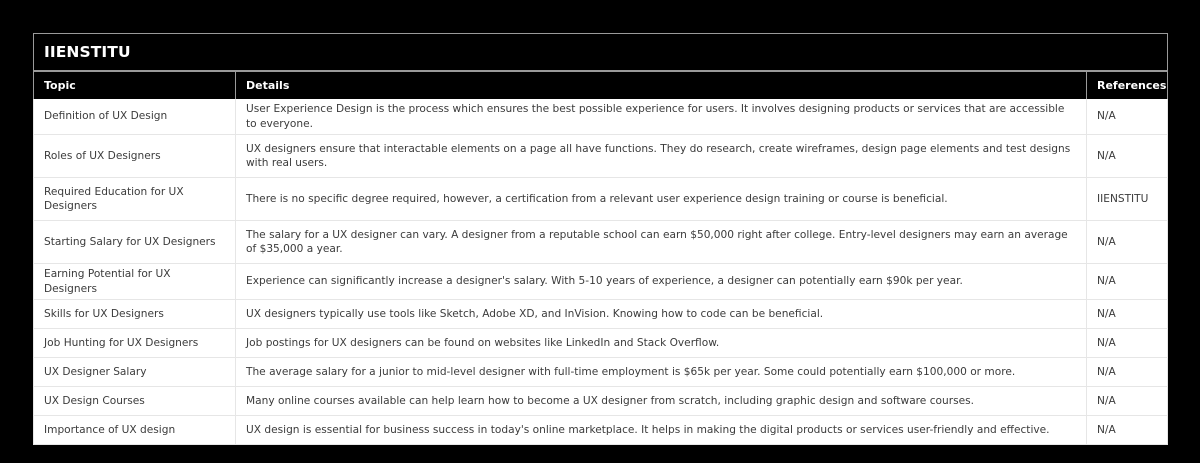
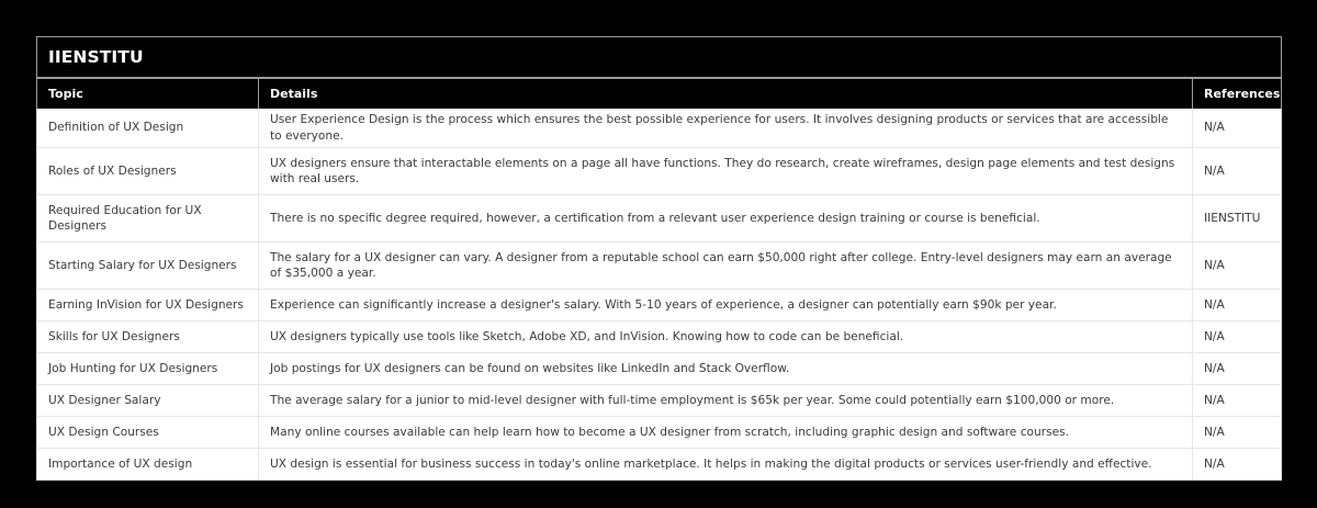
  IIENSTITU
  Topic	Details	References
  Definition of UX Design	User Experience Design is the process which ensures the best possible experience for users. It involves designing products or services that are accessible to everyone.	N/A
  Roles of UX Designers	UX designers ensure that interactable elements on a page all have functions. They do research, create wireframes, design page elements and test designs with real users.	N/A
  Required Education for UX Designers	There is no specific degree required, however, a certification from a relevant user experience design training or course is beneficial.	IIENSTITU
  Starting Salary for UX Designers	The salary for a UX designer can vary. A designer from a reputable school can earn $50,000 right after college. Entry-level designers may earn an average of $35,000 a year.	N/A
- Earning Potential for UX Designers	Experience can significantly increase a designer's salary. With 5-10 years of experience, a designer can potentially earn $90k per year.	N/A
+ Earning InVision for UX Designers	Experience can significantly increase a designer's salary. With 5-10 years of experience, a designer can potentially earn $90k per year.	N/A
  Skills for UX Designers	UX designers typically use tools like Sketch, Adobe XD, and InVision. Knowing how to code can be beneficial.	N/A
  Job Hunting for UX Designers	Job postings for UX designers can be found on websites like LinkedIn and Stack Overflow.	N/A
  UX Designer Salary	The average salary for a junior to mid-level designer with full-time employment is $65k per year. Some could potentially earn $100,000 or more.	N/A
  UX Design Courses	Many online courses available can help learn how to become a UX designer from scratch, including graphic design and software courses.	N/A
  Importance of UX design	UX design is essential for business success in today's online marketplace. It helps in making the digital products or services user-friendly and effective.	N/A
